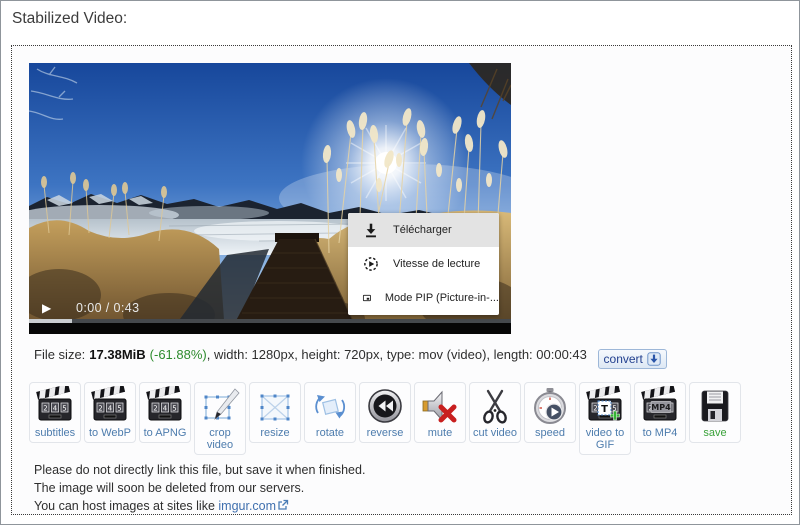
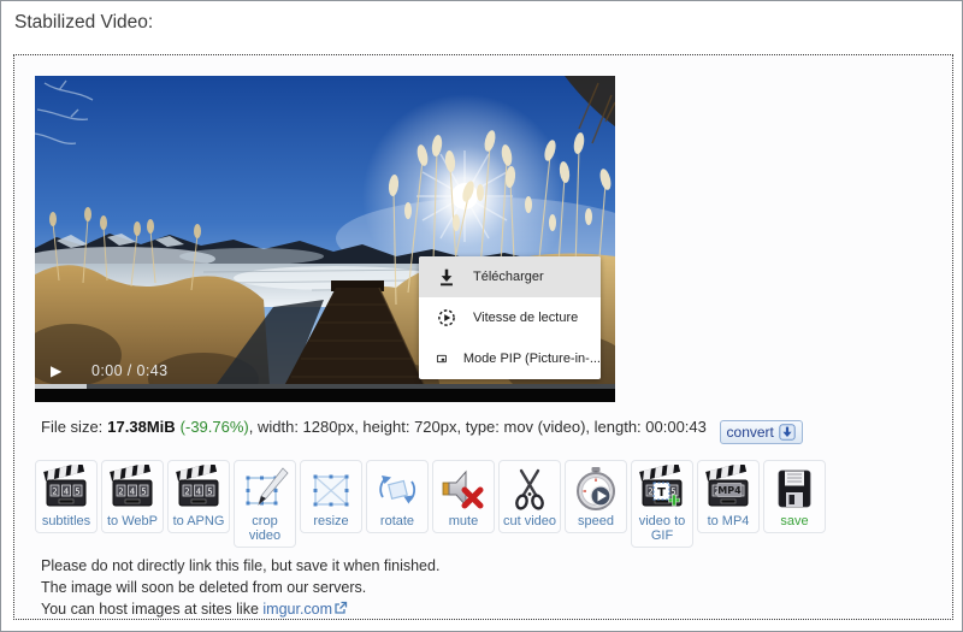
  Stabilized Video:
  ▶
  0:00 / 0:43
  Télécharger
  Vitesse de lecture
  Mode PIP (Picture-in-...
- File size: 17.38MiB (-61.88%), width: 1280px, height: 720px, type: mov (video), length: 00:00:43
+ File size: 17.38MiB (-39.76%), width: 1280px, height: 720px, type: mov (video), length: 00:00:43
  convert
  subtitles
  to WebP
  to APNG
  crop video
  resize
  rotate
- reverse
  mute
  cut video
  speed
  T
  video to GIF
  MP4
  to MP4
  save
  Please do not directly link this file, but save it when finished.
  The image will soon be deleted from our servers.
  You can host images at sites like imgur.com
